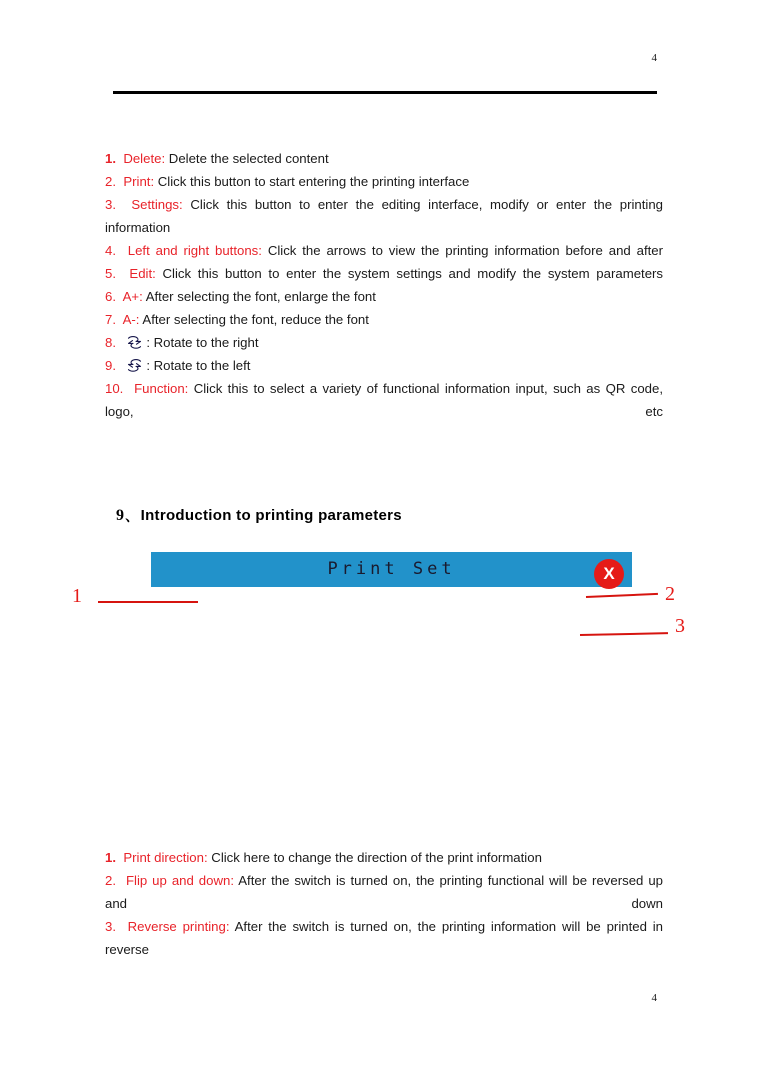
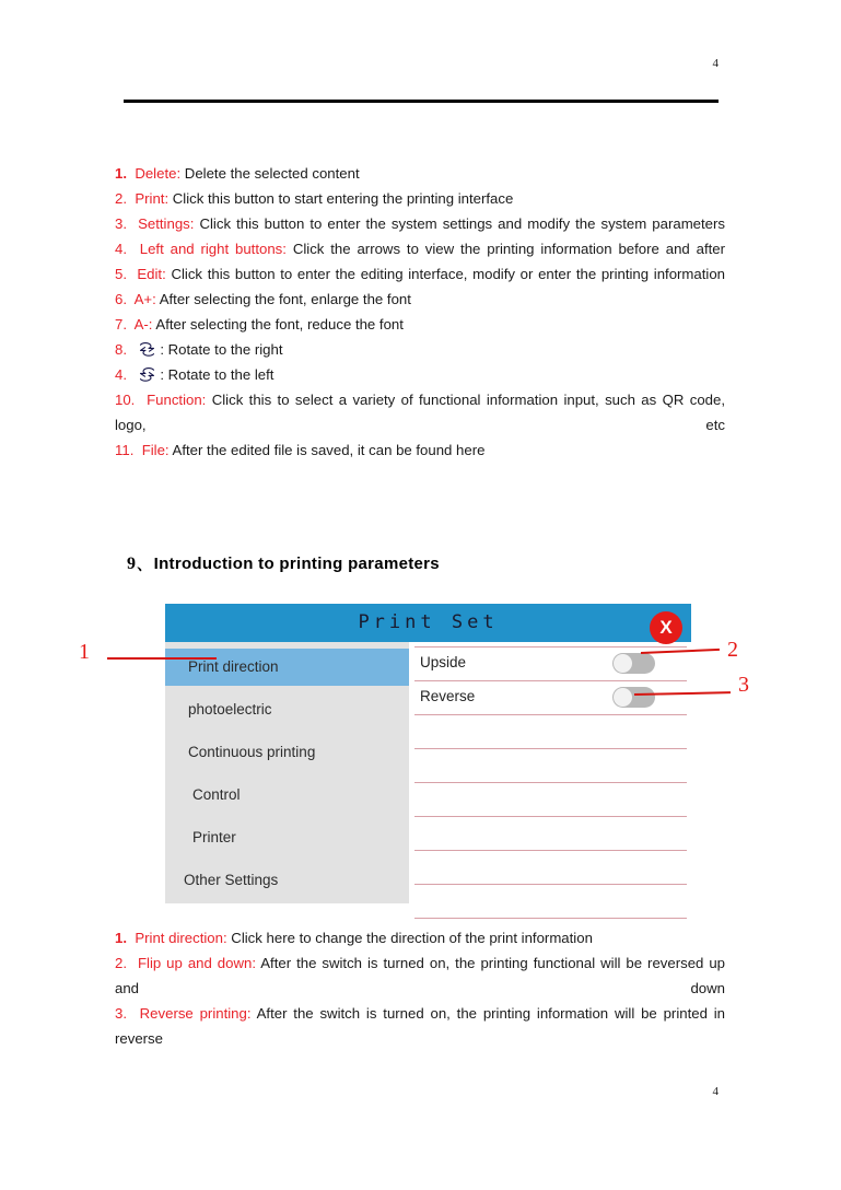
  4
  1. Delete: Delete the selected content
  2. Print: Click this button to start entering the printing interface
- 3. Settings: Click this button to enter the editing interface, modify or enter the printing information
+ 3. Settings: Click this button to enter the system settings and modify the system parameters
  4. Left and right buttons: Click the arrows to view the printing information before and after
- 5. Edit: Click this button to enter the system settings and modify the system parameters
+ 5. Edit: Click this button to enter the editing interface, modify or enter the printing information
  6. A+: After selecting the font, enlarge the font
  7. A-: After selecting the font, reduce the font
  8. : Rotate to the right
- 9. : Rotate to the left
+ 4. : Rotate to the left
  10. Function: Click this to select a variety of functional information input, such as QR code, logo, etc
+ 11. File: After the edited file is saved, it can be found here
  9、Introduction to printing parameters
  Print Set
  X
+ Print direction
+ photoelectric
+ Continuous printing
+ Control
+ Printer
+ Other Settings
+ Upside
+ Reverse
  1
  2
  3
  1. Print direction: Click here to change the direction of the print information
  2. Flip up and down: After the switch is turned on, the printing functional will be reversed up and down
  3. Reverse printing: After the switch is turned on, the printing information will be printed in reverse
  4
